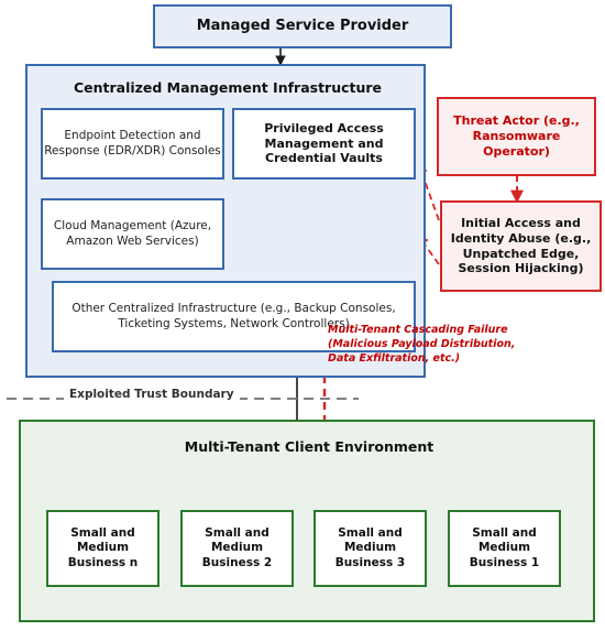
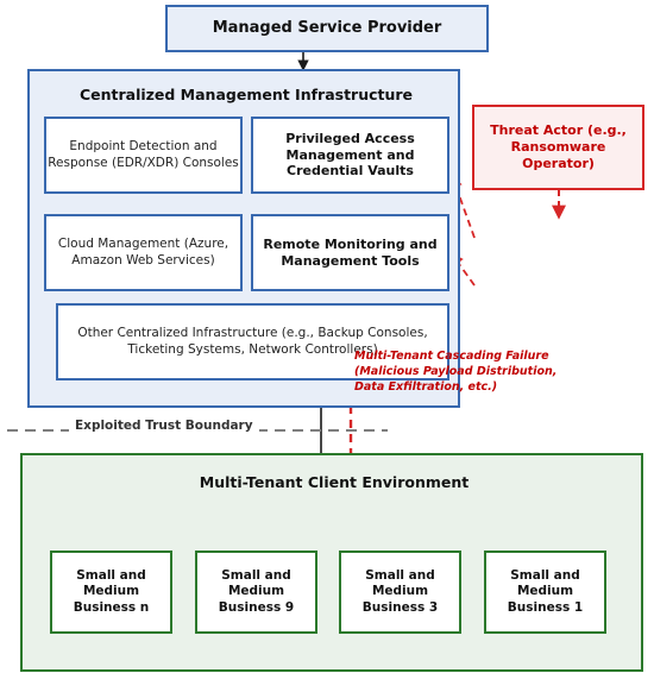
  Managed Service Provider
  Centralized Management Infrastructure
  Endpoint Detection and Response (EDR/XDR) Consoles
  Privileged Access Management and Credential Vaults
  Cloud Management (Azure, Amazon Web Services)
+ Remote Monitoring and Management Tools
  Other Centralized Infrastructure (e.g., Backup Consoles, Ticketing Systems, Network Controllers)
  Threat Actor (e.g., Ransomware Operator)
- Initial Access and Identity Abuse (e.g., Unpatched Edge, Session Hijacking)
  Multi-Tenant Cascading Failure (Malicious Payload Distribution, Data Exfiltration, etc.)
  Exploited Trust Boundary
  Multi-Tenant Client Environment
  Small and Medium Business n
- Small and Medium Business 2
+ Small and Medium Business 9
  Small and Medium Business 3
  Small and Medium Business 1
